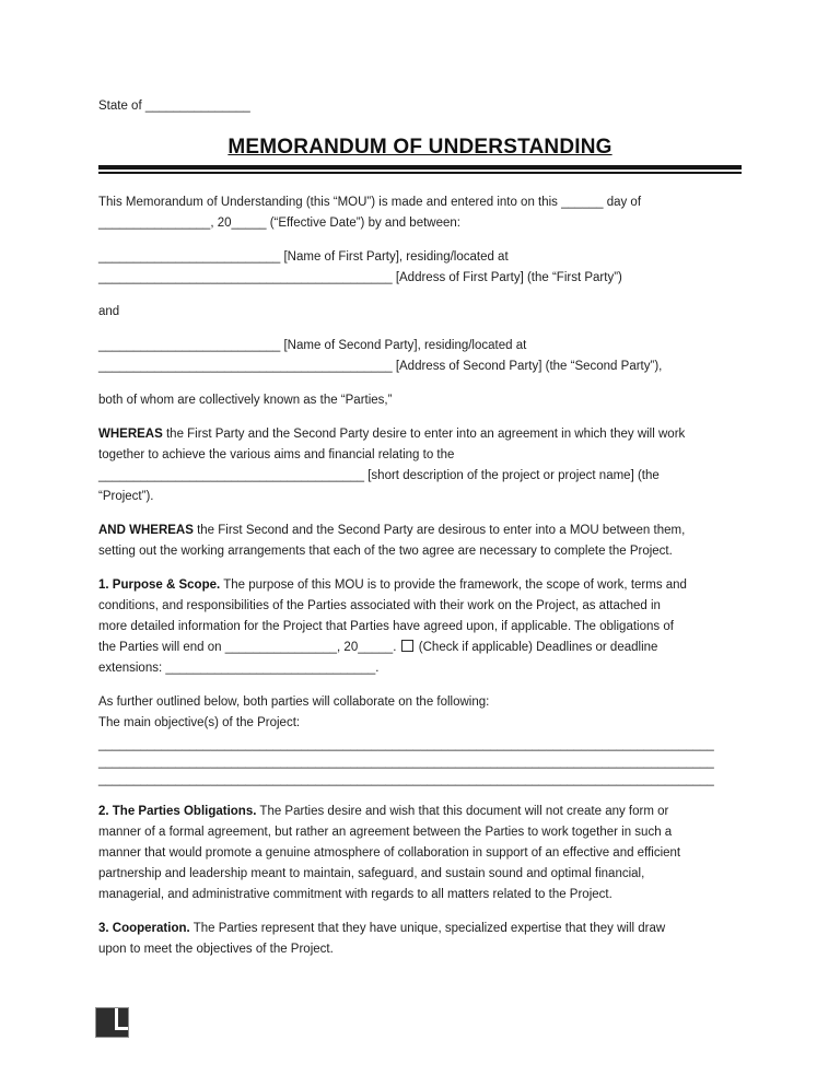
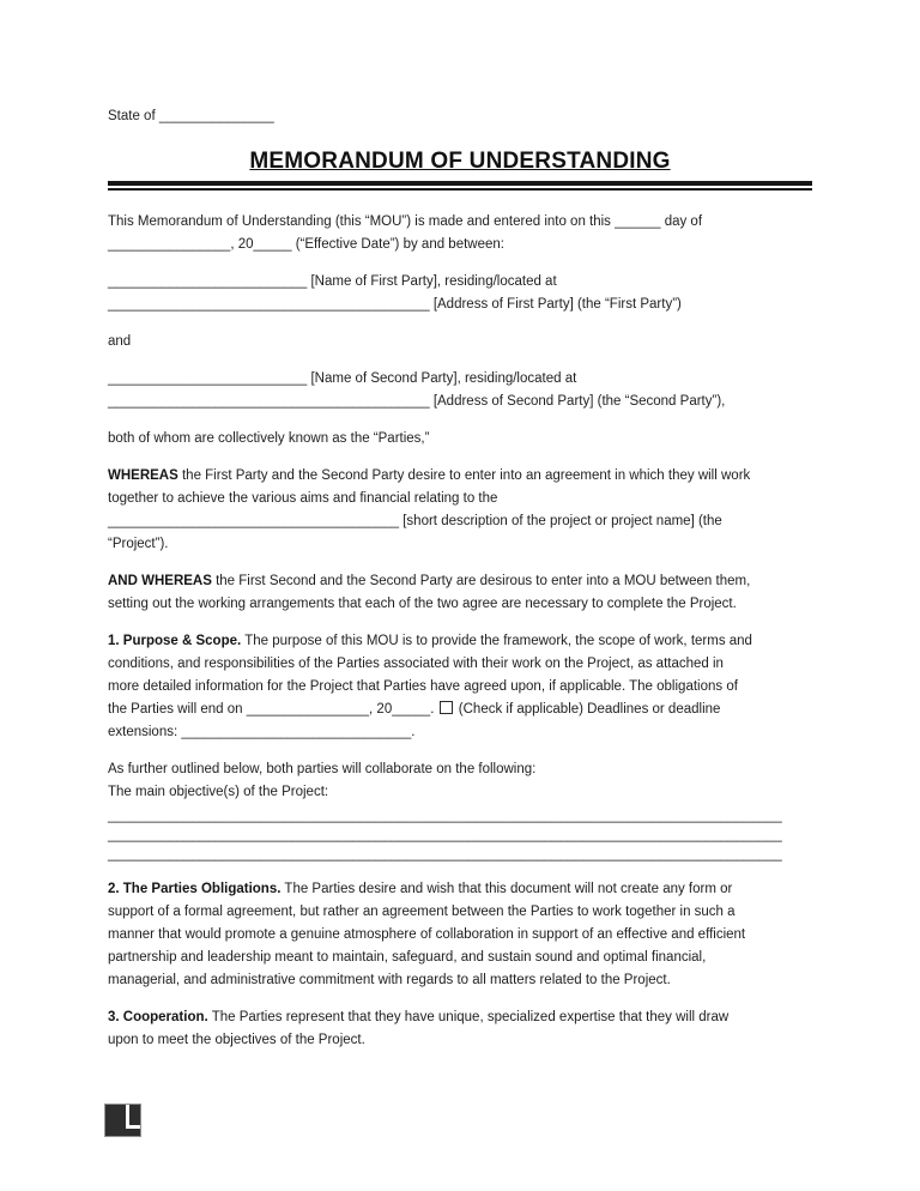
  State of _______________
  MEMORANDUM OF UNDERSTANDING
  This Memorandum of Understanding (this “MOU”) is made and entered into on this ______ day of
  ________________, 20_____ (“Effective Date”) by and between:
  __________________________ [Name of First Party], residing/located at
  __________________________________________ [Address of First Party] (the “First Party”)
  and
  __________________________ [Name of Second Party], residing/located at
  __________________________________________ [Address of Second Party] (the “Second Party”),
  both of whom are collectively known as the “Parties,”
  WHEREAS the First Party and the Second Party desire to enter into an agreement in which they will work
  together to achieve the various aims and financial relating to the
  ______________________________________ [short description of the project or project name] (the
  “Project”).
  AND WHEREAS the First Second and the Second Party are desirous to enter into a MOU between them,
  setting out the working arrangements that each of the two agree are necessary to complete the Project.
  1. Purpose & Scope. The purpose of this MOU is to provide the framework, the scope of work, terms and
  conditions, and responsibilities of the Parties associated with their work on the Project, as attached in
  more detailed information for the Project that Parties have agreed upon, if applicable. The obligations of
  the Parties will end on ________________, 20_____. (Check if applicable) Deadlines or deadline
  extensions: ______________________________.
  As further outlined below, both parties will collaborate on the following:
  The main objective(s) of the Project:
  ________________________________________________________________________________________
  ________________________________________________________________________________________
  ________________________________________________________________________________________
  2. The Parties Obligations. The Parties desire and wish that this document will not create any form or
- manner of a formal agreement, but rather an agreement between the Parties to work together in such a
+ support of a formal agreement, but rather an agreement between the Parties to work together in such a
  manner that would promote a genuine atmosphere of collaboration in support of an effective and efficient
  partnership and leadership meant to maintain, safeguard, and sustain sound and optimal financial,
  managerial, and administrative commitment with regards to all matters related to the Project.
  3. Cooperation. The Parties represent that they have unique, specialized expertise that they will draw
  upon to meet the objectives of the Project.
